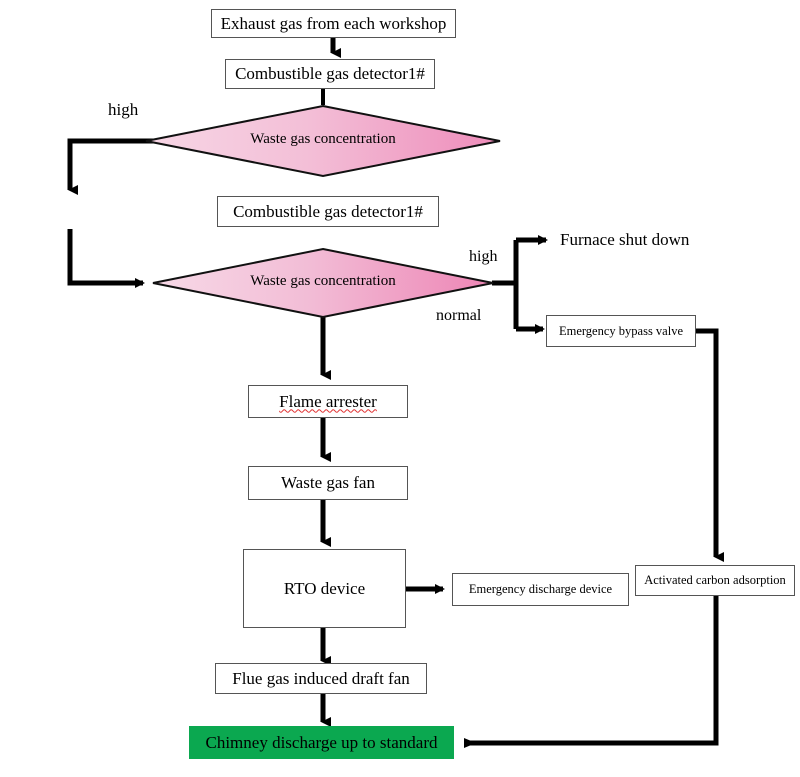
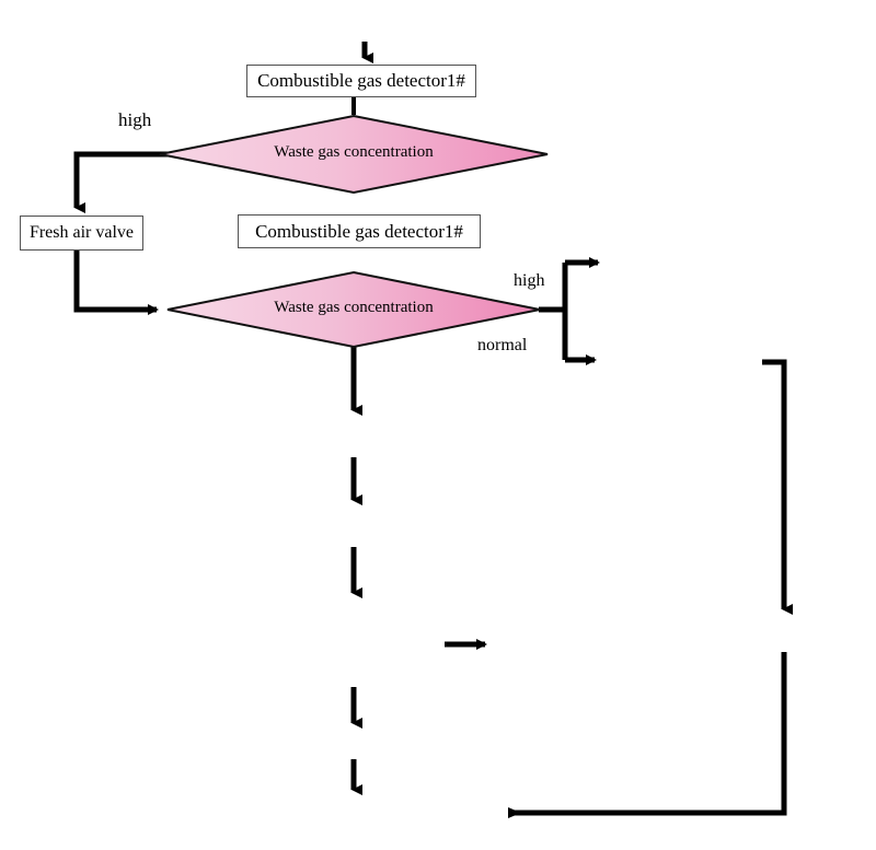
  Waste gas concentration
  Waste gas concentration
- Exhaust gas from each workshop
  Combustible gas detector1#
+ Fresh air valve
  Combustible gas detector1#
- Furnace shut down
- Emergency bypass valve
- Flame arrester
- Waste gas fan
- RTO device
- Emergency discharge device
- Activated carbon adsorption
- Flue gas induced draft fan
- Chimney discharge up to standard
  high
  high
  normal
